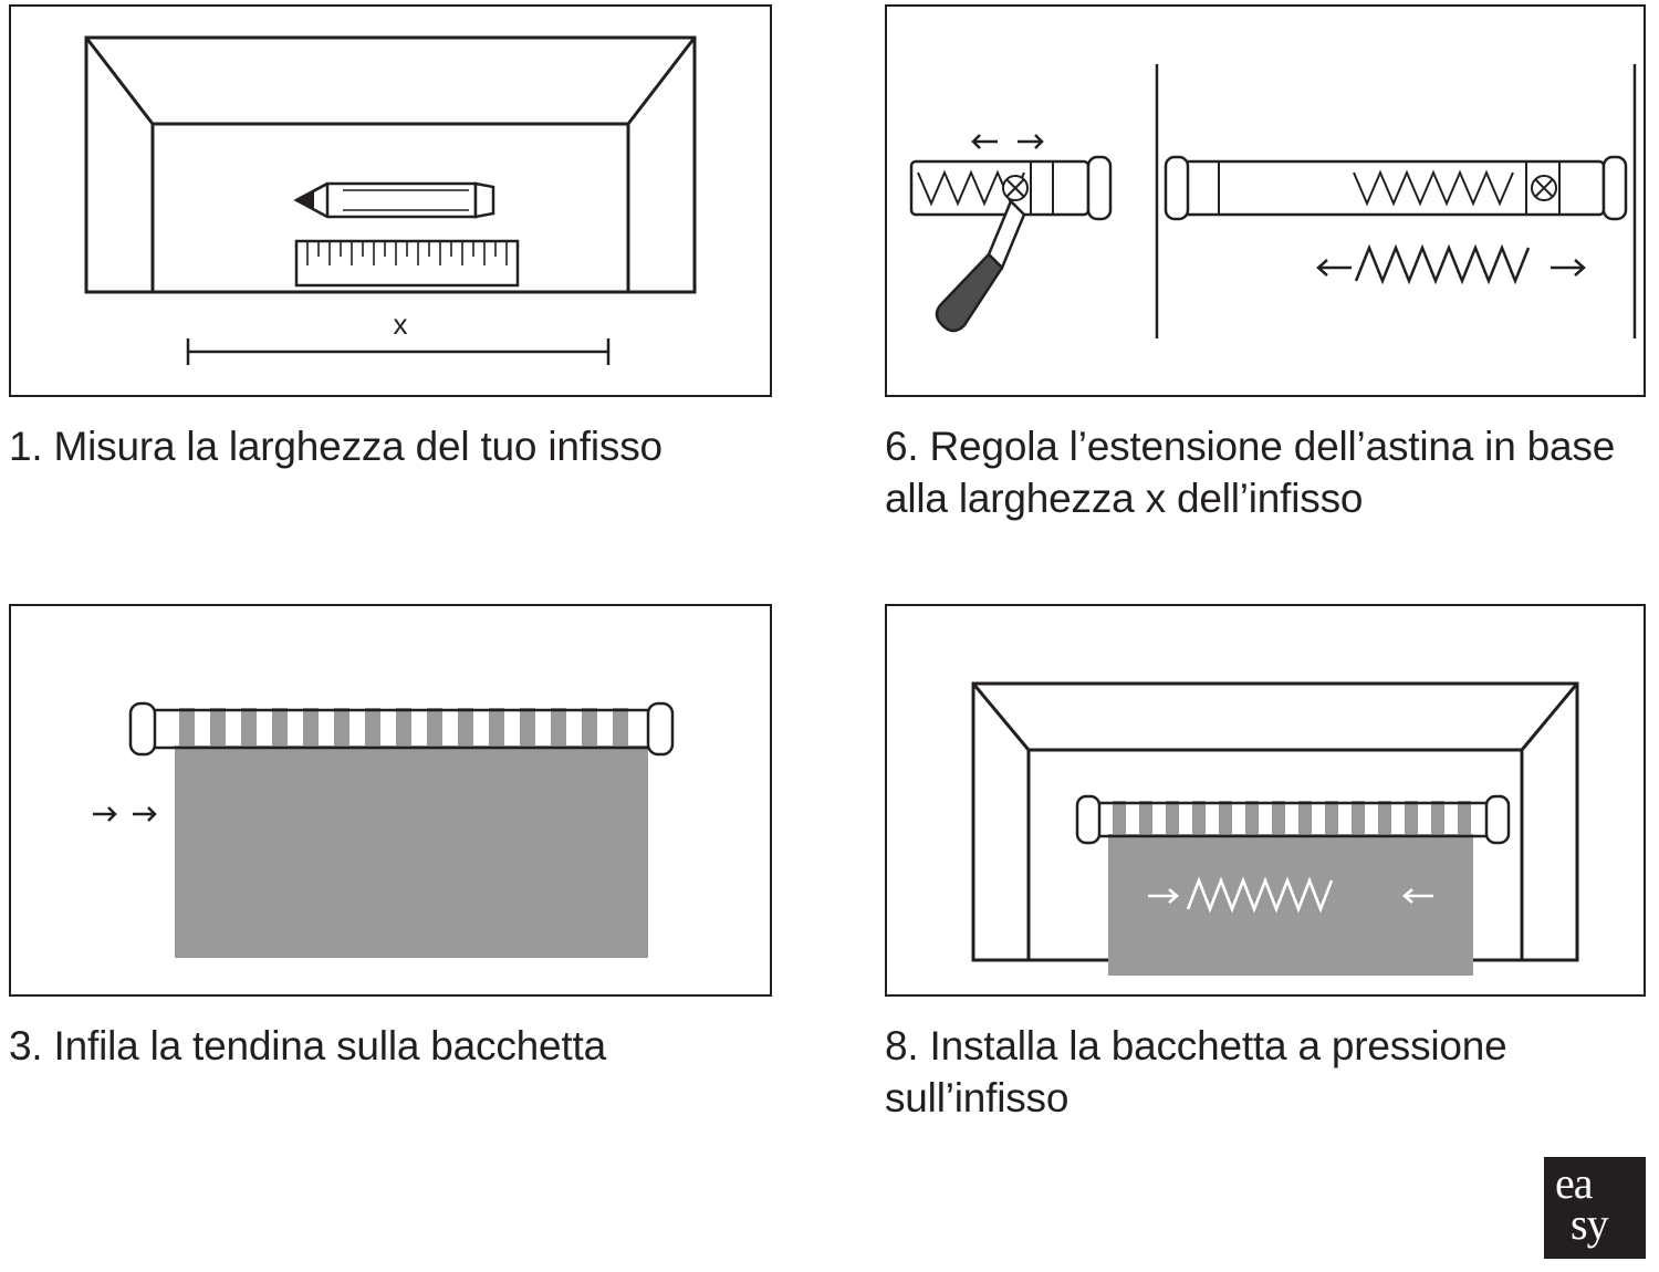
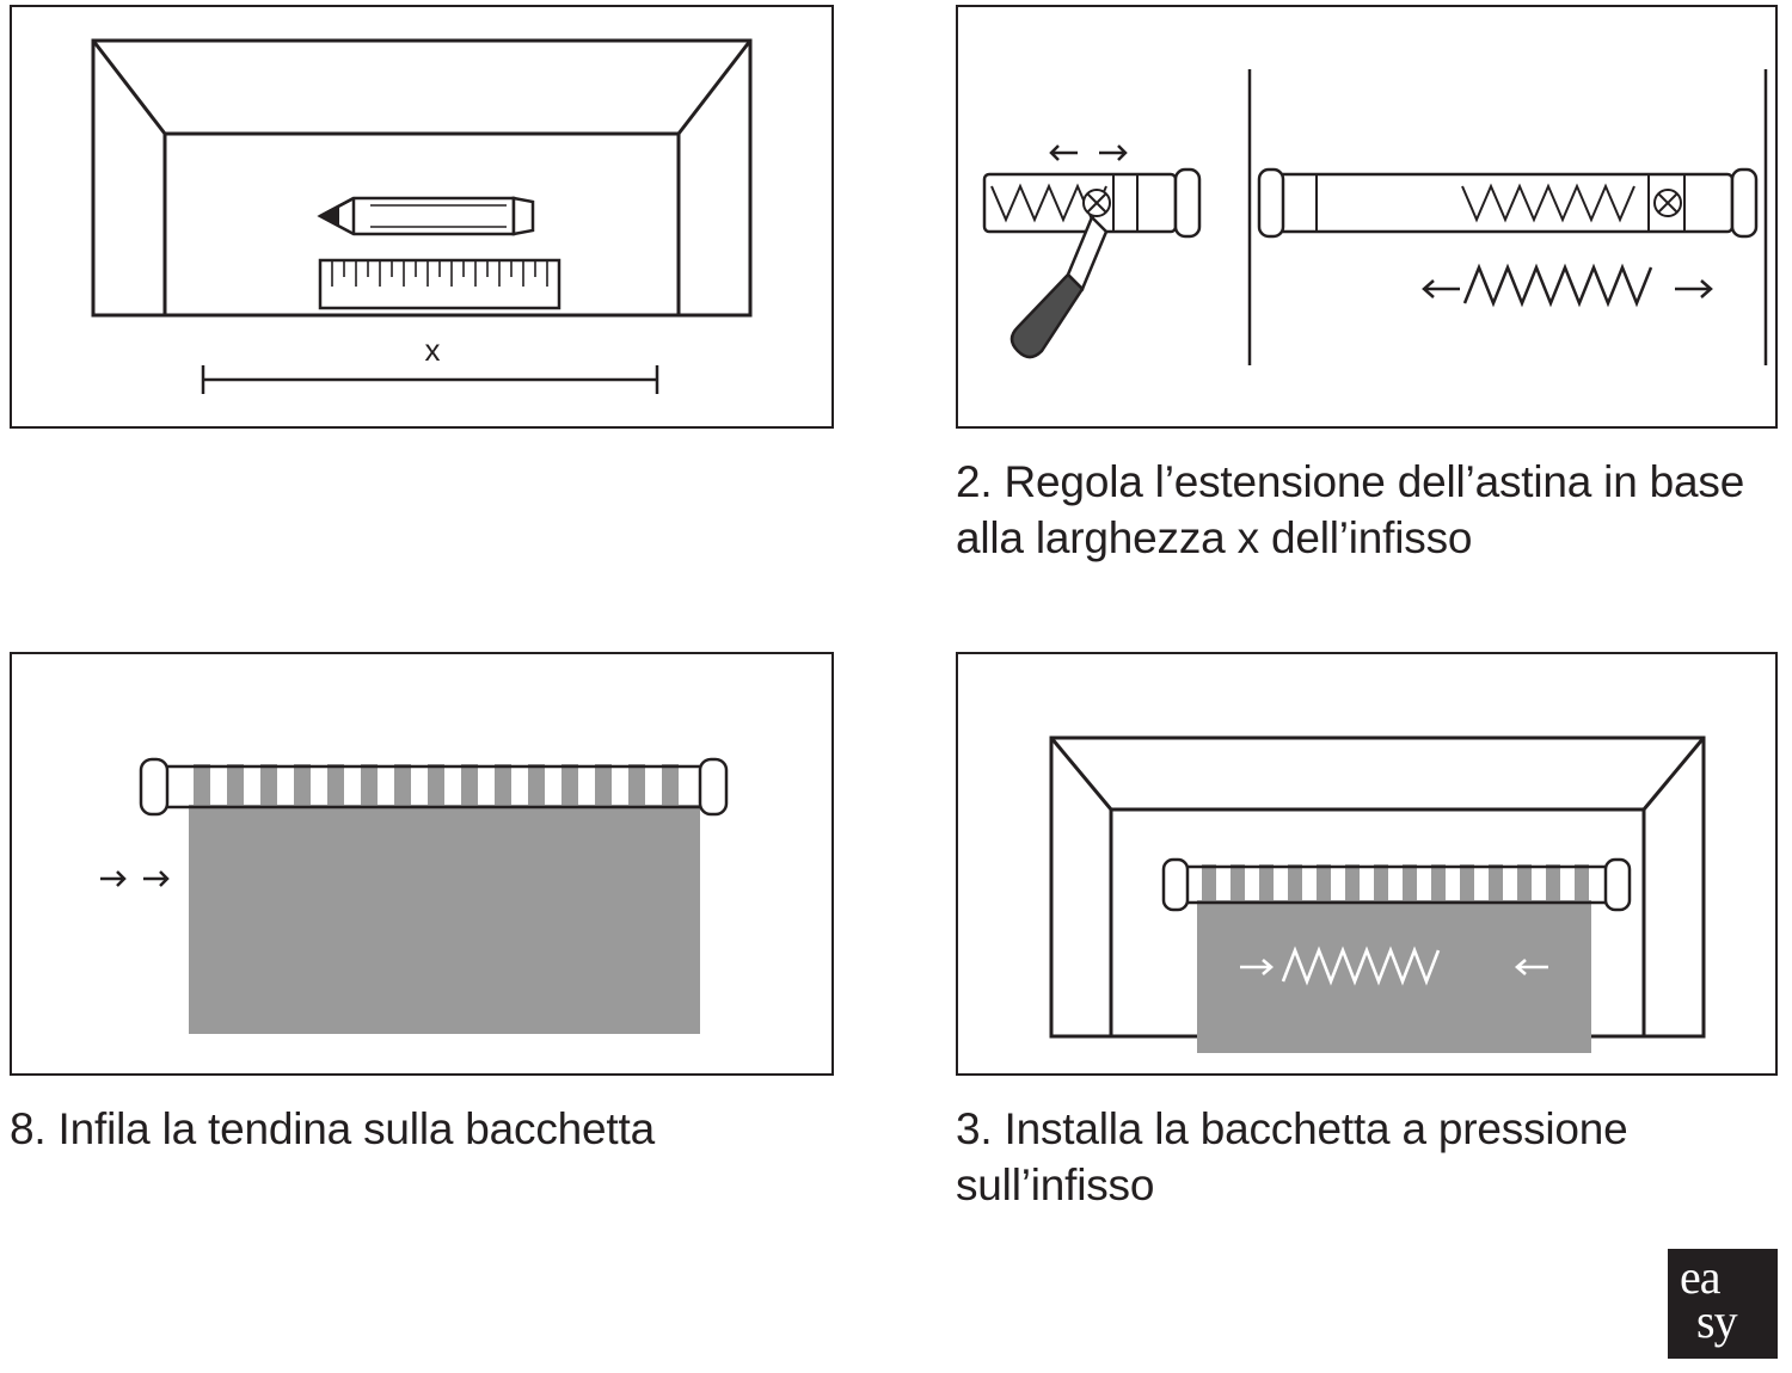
  x
- 1. Misura la larghezza del tuo infisso
- 6. Regola l’estensione dell’astina in base alla larghezza x dell’infisso
+ 2. Regola l’estensione dell’astina in base alla larghezza x dell’infisso
- 3. Infila la tendina sulla bacchetta
+ 8. Infila la tendina sulla bacchetta
- 8. Installa la bacchetta a pressione sull’infisso
+ 3. Installa la bacchetta a pressione sull’infisso
  ea
  sy
